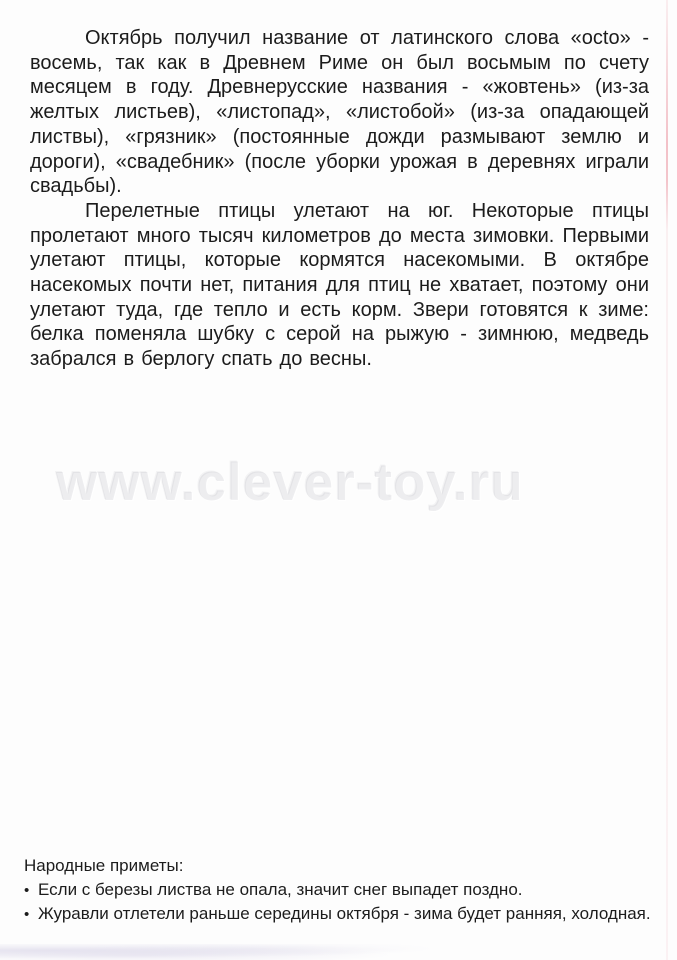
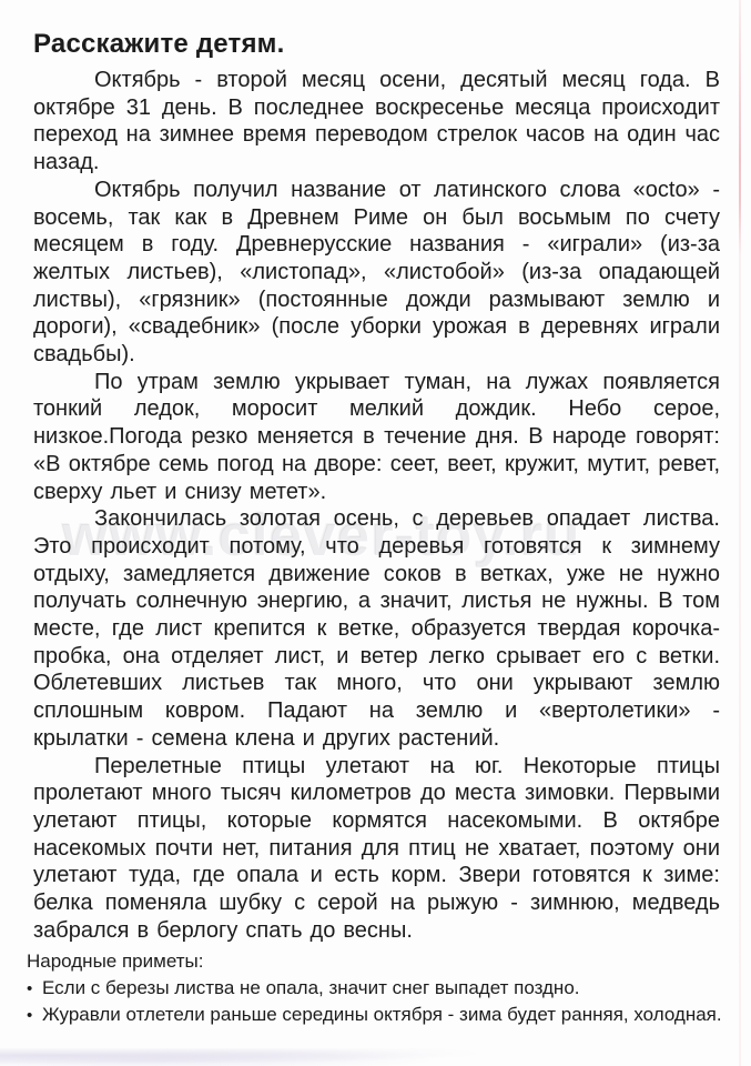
  www.clever-toy.ru
+ Расскажите детям.
+ Октябрь - второй месяц осени, десятый месяц года. В октябре 31 день. В последнее воскресенье месяца происходит переход на зимнее время переводом стрелок часов на один час назад.
- Октябрь получил название от латинского слова «octo» - восемь, так как в Древнем Риме он был восьмым по счету месяцем в году. Древнерусские названия - «жовтень» (из-за желтых листьев), «листопад», «листобой» (из-за опадающей листвы), «грязник» (постоянные дожди размывают землю и дороги), «свадебник» (после уборки урожая в деревнях играли свадьбы).
+ Октябрь получил название от латинского слова «octo» - восемь, так как в Древнем Риме он был восьмым по счету месяцем в году. Древнерусские названия - «играли» (из-за желтых листьев), «листопад», «листобой» (из-за опадающей листвы), «грязник» (постоянные дожди размывают землю и дороги), «свадебник» (после уборки урожая в деревнях играли свадьбы).
+ По утрам землю укрывает туман, на лужах появляется тонкий ледок, моросит мелкий дождик. Небо серое, низкое.Погода резко меняется в течение дня. В народе говорят: «В октябре семь погод на дворе: сеет, веет, кружит, мутит, ревет, сверху льет и снизу метет».
+ Закончилась золотая осень, с деревьев опадает листва. Это происходит потому, что деревья готовятся к зимнему отдыху, замедляется движение соков в ветках, уже не нужно получать солнечную энергию, а значит, листья не нужны. В том месте, где лист крепится к ветке, образуется твердая корочка-пробка, она отделяет лист, и ветер легко срывает его с ветки. Облетевших листьев так много, что они укрывают землю сплошным ковром. Падают на землю и «вертолетики» - крылатки - семена клена и других растений.
- Перелетные птицы улетают на юг. Некоторые птицы пролетают много тысяч километров до места зимовки. Первыми улетают птицы, которые кормятся насекомыми. В октябре насекомых почти нет, питания для птиц не хватает, поэтому они улетают туда, где тепло и есть корм. Звери готовятся к зиме: белка поменяла шубку с серой на рыжую - зимнюю, медведь забрался в берлогу спать до весны.
+ Перелетные птицы улетают на юг. Некоторые птицы пролетают много тысяч километров до места зимовки. Первыми улетают птицы, которые кормятся насекомыми. В октябре насекомых почти нет, питания для птиц не хватает, поэтому они улетают туда, где опала и есть корм. Звери готовятся к зиме: белка поменяла шубку с серой на рыжую - зимнюю, медведь забрался в берлогу спать до весны.
  Народные приметы:
  •
  Если с березы листва не опала, значит снег выпадет поздно.
  •
  Журавли отлетели раньше середины октября - зима будет ранняя, холодная.
